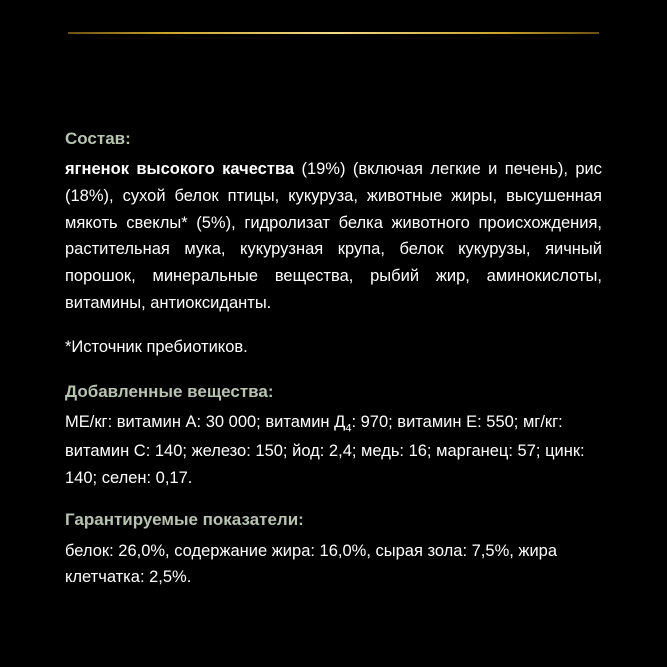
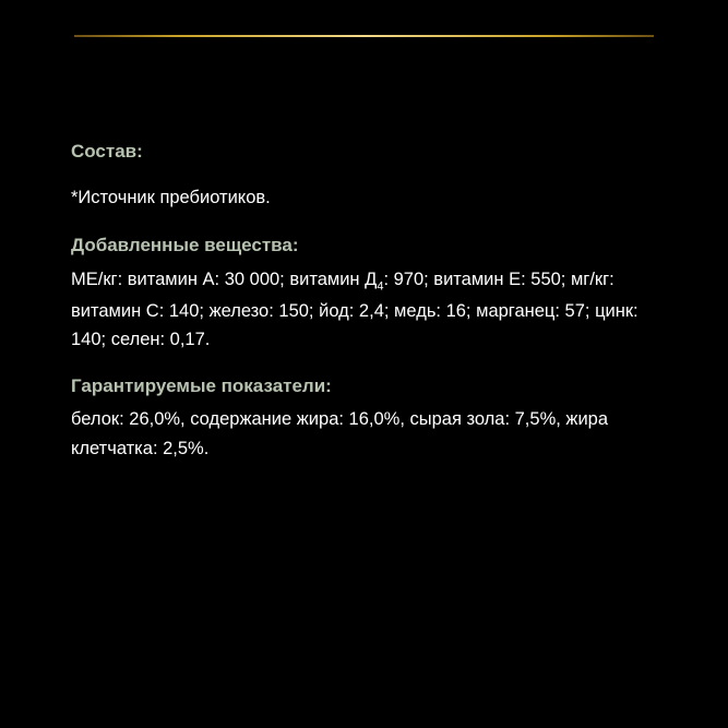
  Состав:
- ягненок высокого качества (19%) (включая легкие и печень), рис (18%), сухой белок птицы, кукуруза, животные жиры, высушенная мякоть свеклы* (5%), гидролизат белка животного происхождения, растительная мука, кукурузная крупа, белок кукурузы, яичный порошок, минеральные вещества, рыбий жир, аминокислоты, витамины, антиоксиданты.
  *Источник пребиотиков.
  Добавленные вещества:
  МЕ/кг: витамин А: 30 000; витамин Д4: 970; витамин Е: 550; мг/кг: витамин С: 140; железо: 150; йод: 2,4; медь: 16; марганец: 57; цинк: 140; селен: 0,17.
  Гарантируемые показатели:
  белок: 26,0%, содержание жира: 16,0%, сырая зола: 7,5%, жира клетчатка: 2,5%.
